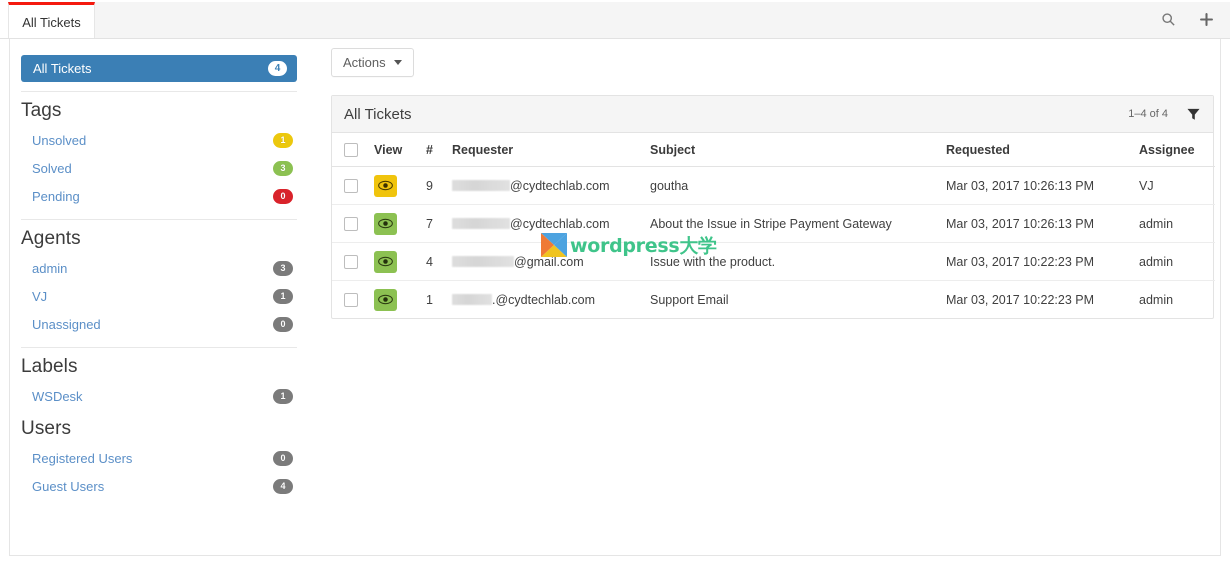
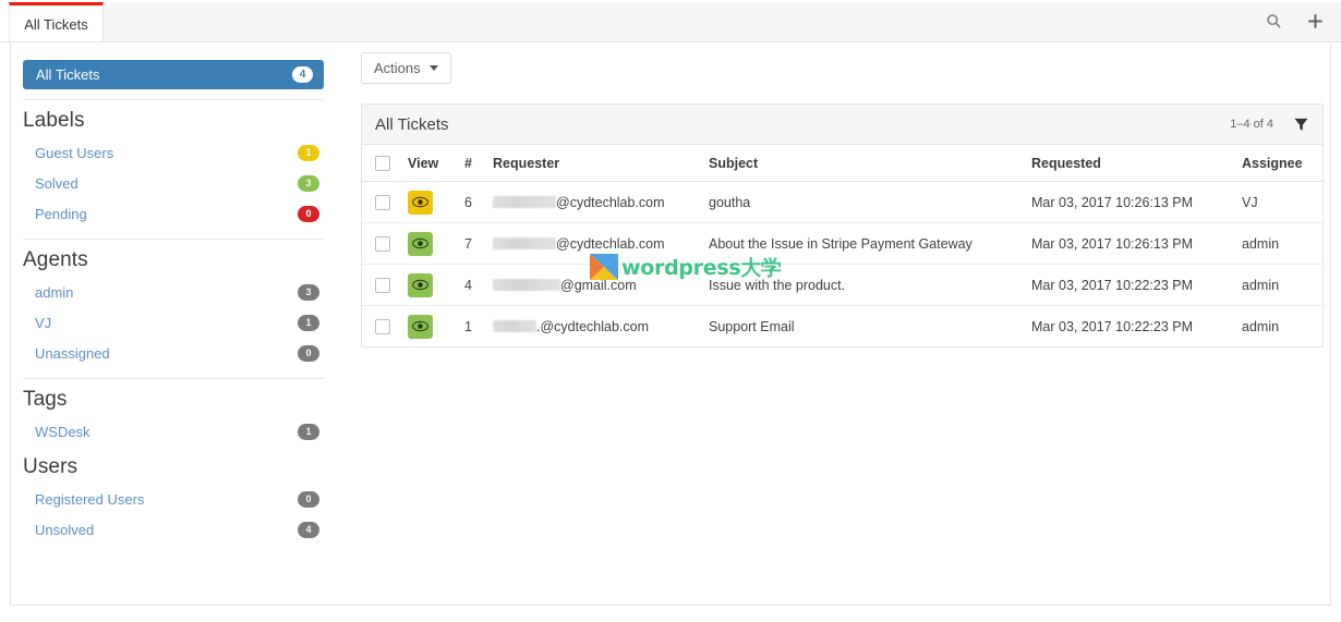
  All Tickets
  All Tickets
  4
- Tags
+ Labels
- Unsolved
+ Guest Users
  1
  Solved
  3
  Pending
  0
  Agents
  admin
  3
  VJ
  1
  Unassigned
  0
- Labels
+ Tags
  WSDesk
  1
  Users
  Registered Users
  0
- Guest Users
+ Unsolved
  4
  Actions
  All Tickets
  1–4 of 4
  	View	#	Requester	Subject	Requested	Assignee
- 		9	@cydtechlab.com	goutha	Mar 03, 2017 10:26:13 PM	VJ
+ 		6	@cydtechlab.com	goutha	Mar 03, 2017 10:26:13 PM	VJ
  		7	@cydtechlab.com	About the Issue in Stripe Payment Gateway	Mar 03, 2017 10:26:13 PM	admin
  		4	@gmail.com	Issue with the product.	Mar 03, 2017 10:22:23 PM	admin
  		1	.@cydtechlab.com	Support Email	Mar 03, 2017 10:22:23 PM	admin
  wordpress大学
